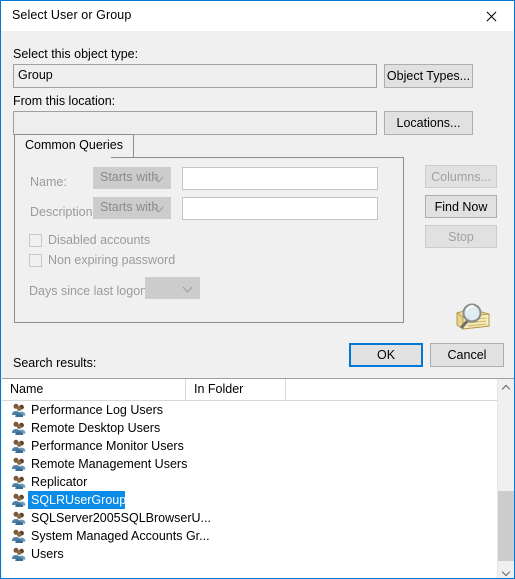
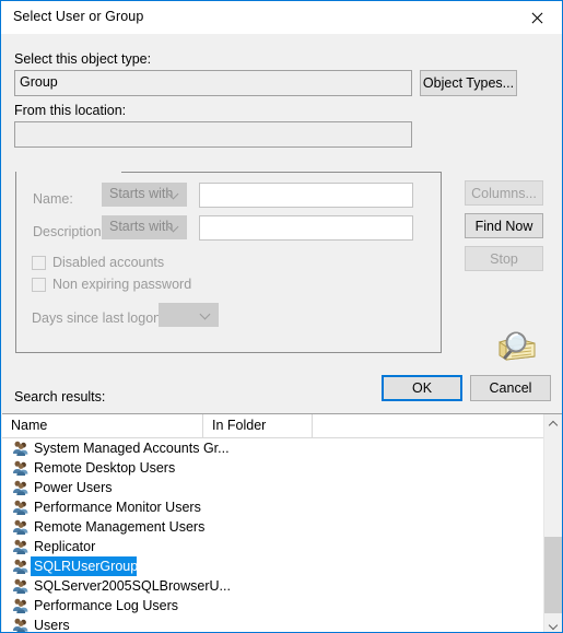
  Select User or Group
  Select this object type:
  Group
  Object Types...
  From this location:
- Locations...
- Common Queries
  Name:
  Starts with
  Description
  Starts with
  Disabled accounts
  Non expiring password
  Days since last logon
  Columns...
  Find Now
  Stop
  OK
  Cancel
  Search results:
  Name
  In Folder
- Performance Log Users
+ System Managed Accounts Gr...
  Remote Desktop Users
+ Power Users
  Performance Monitor Users
  Remote Management Users
  Replicator
  SQLRUserGroup
  SQLServer2005SQLBrowserU...
- System Managed Accounts Gr...
+ Performance Log Users
  Users
